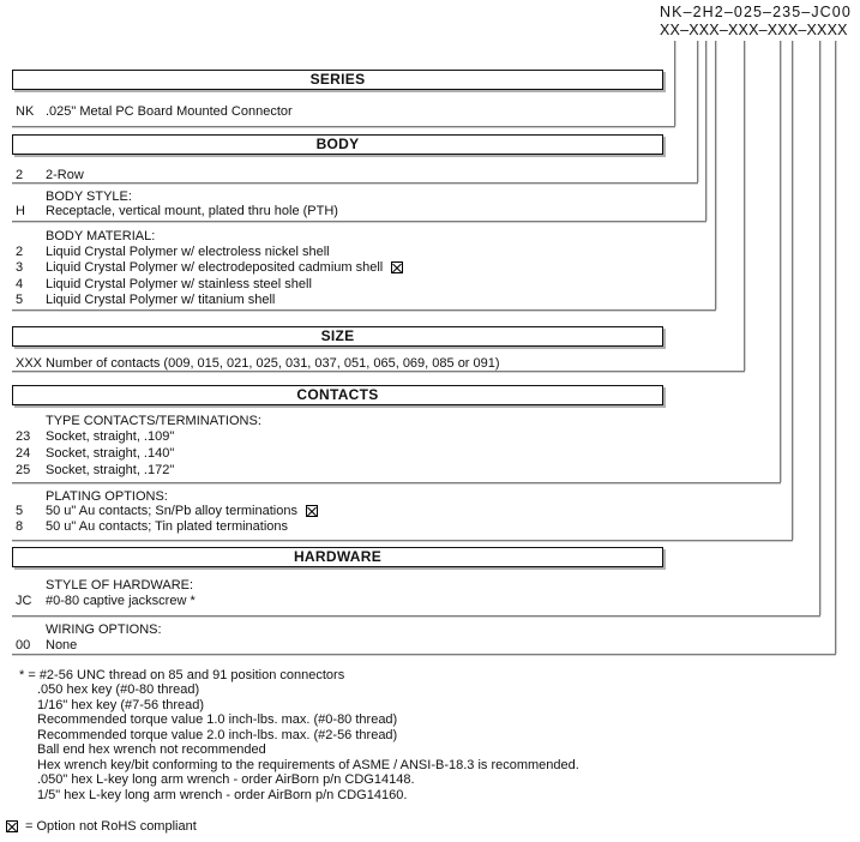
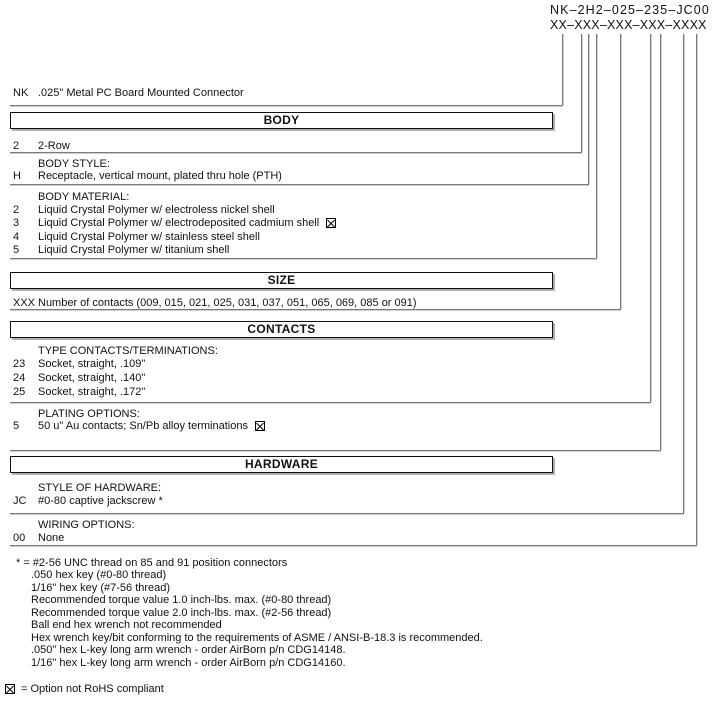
  NK–2H2–025–235–JC00
  XX–XXX–XXX–XXX–XXXX
- SERIES
  NK
  .025" Metal PC Board Mounted Connector
  BODY
  2
  2-Row
  BODY STYLE:
  H
  Receptacle, vertical mount, plated thru hole (PTH)
  BODY MATERIAL:
  2
  Liquid Crystal Polymer w/ electroless nickel shell
  3
  Liquid Crystal Polymer w/ electrodeposited cadmium shell
  4
  Liquid Crystal Polymer w/ stainless steel shell
  5
  Liquid Crystal Polymer w/ titanium shell
  SIZE
  XXX
  Number of contacts (009, 015, 021, 025, 031, 037, 051, 065, 069, 085 or 091)
  CONTACTS
  TYPE CONTACTS/TERMINATIONS:
  23
  Socket, straight, .109"
  24
  Socket, straight, .140"
  25
  Socket, straight, .172"
  PLATING OPTIONS:
  5
  50 u" Au contacts; Sn/Pb alloy terminations
- 8
- 50 u" Au contacts; Tin plated terminations
  HARDWARE
  STYLE OF HARDWARE:
  JC
  #0-80 captive jackscrew *
  WIRING OPTIONS:
  00
  None
  * = #2-56 UNC thread on 85 and 91 position connectors
  .050 hex key (#0-80 thread)
  1/16" hex key (#7-56 thread)
  Recommended torque value 1.0 inch-lbs. max. (#0-80 thread)
  Recommended torque value 2.0 inch-lbs. max. (#2-56 thread)
  Ball end hex wrench not recommended
  Hex wrench key/bit conforming to the requirements of ASME / ANSI-B-18.3 is recommended.
  .050" hex L-key long arm wrench - order AirBorn p/n CDG14148.
- 1/5" hex L-key long arm wrench - order AirBorn p/n CDG14160.
+ 1/16" hex L-key long arm wrench - order AirBorn p/n CDG14160.
  = Option not RoHS compliant
